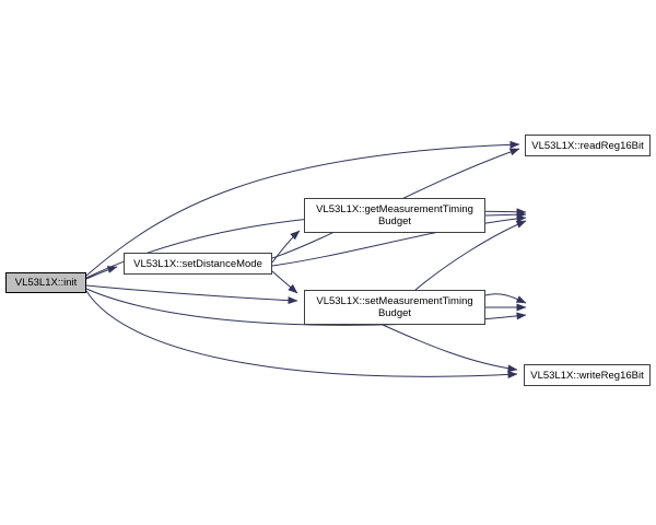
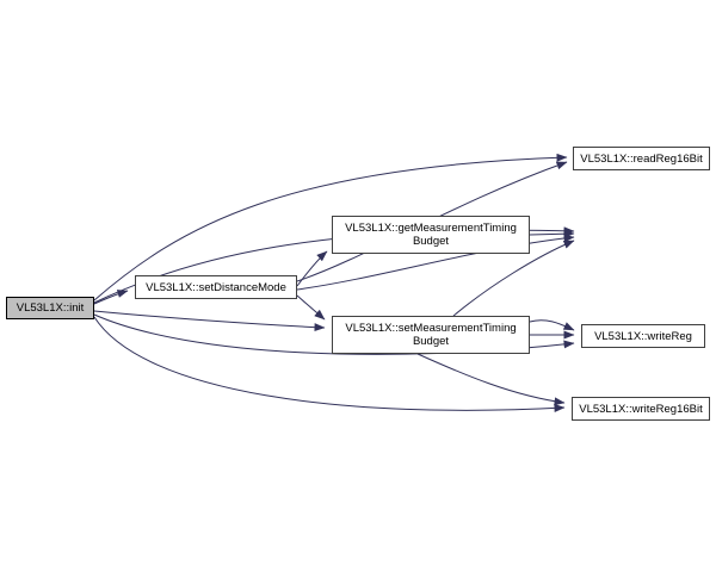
  VL53L1X::init
  VL53L1X::setDistanceMode
  VL53L1X::getMeasurementTiming
  Budget
  VL53L1X::setMeasurementTiming
  Budget
  VL53L1X::readReg16Bit
+ VL53L1X::writeReg
  VL53L1X::writeReg16Bit
